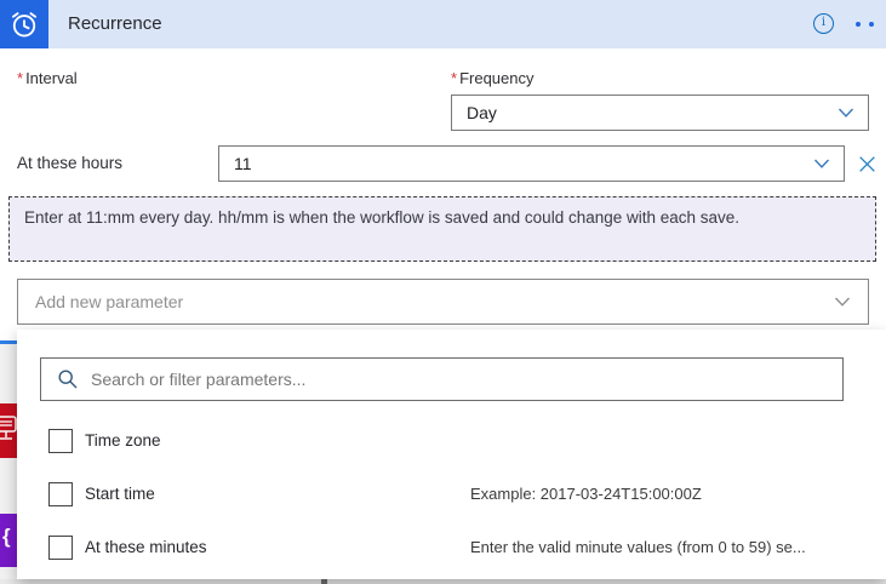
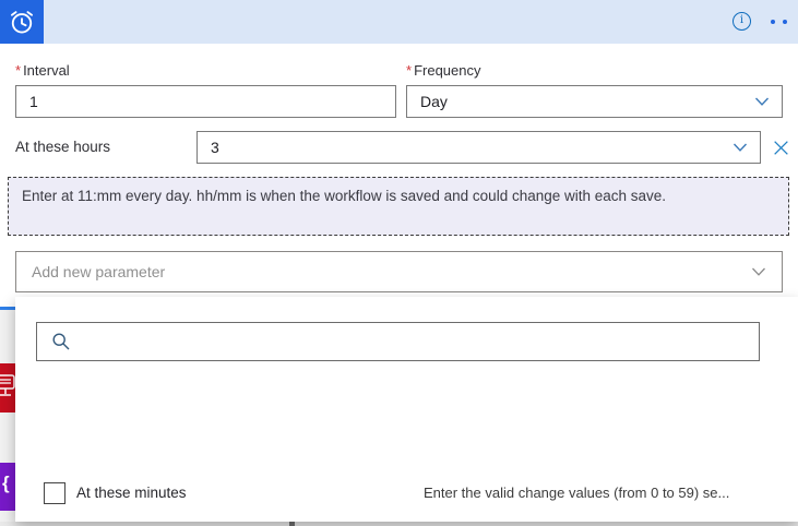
  {
- Recurrence
  i
  * Interval
+ 1
  * Frequency
  Day
  At these hours
- 11
+ 3
  Enter at 11:mm every day. hh/mm is when the workflow is saved and could change with each save.
  Add new parameter
- Search or filter parameters...
- Time zone
- Start time
- Example: 2017-03-24T15:00:00Z
  At these minutes
- Enter the valid minute values (from 0 to 59) se...
+ Enter the valid change values (from 0 to 59) se...
